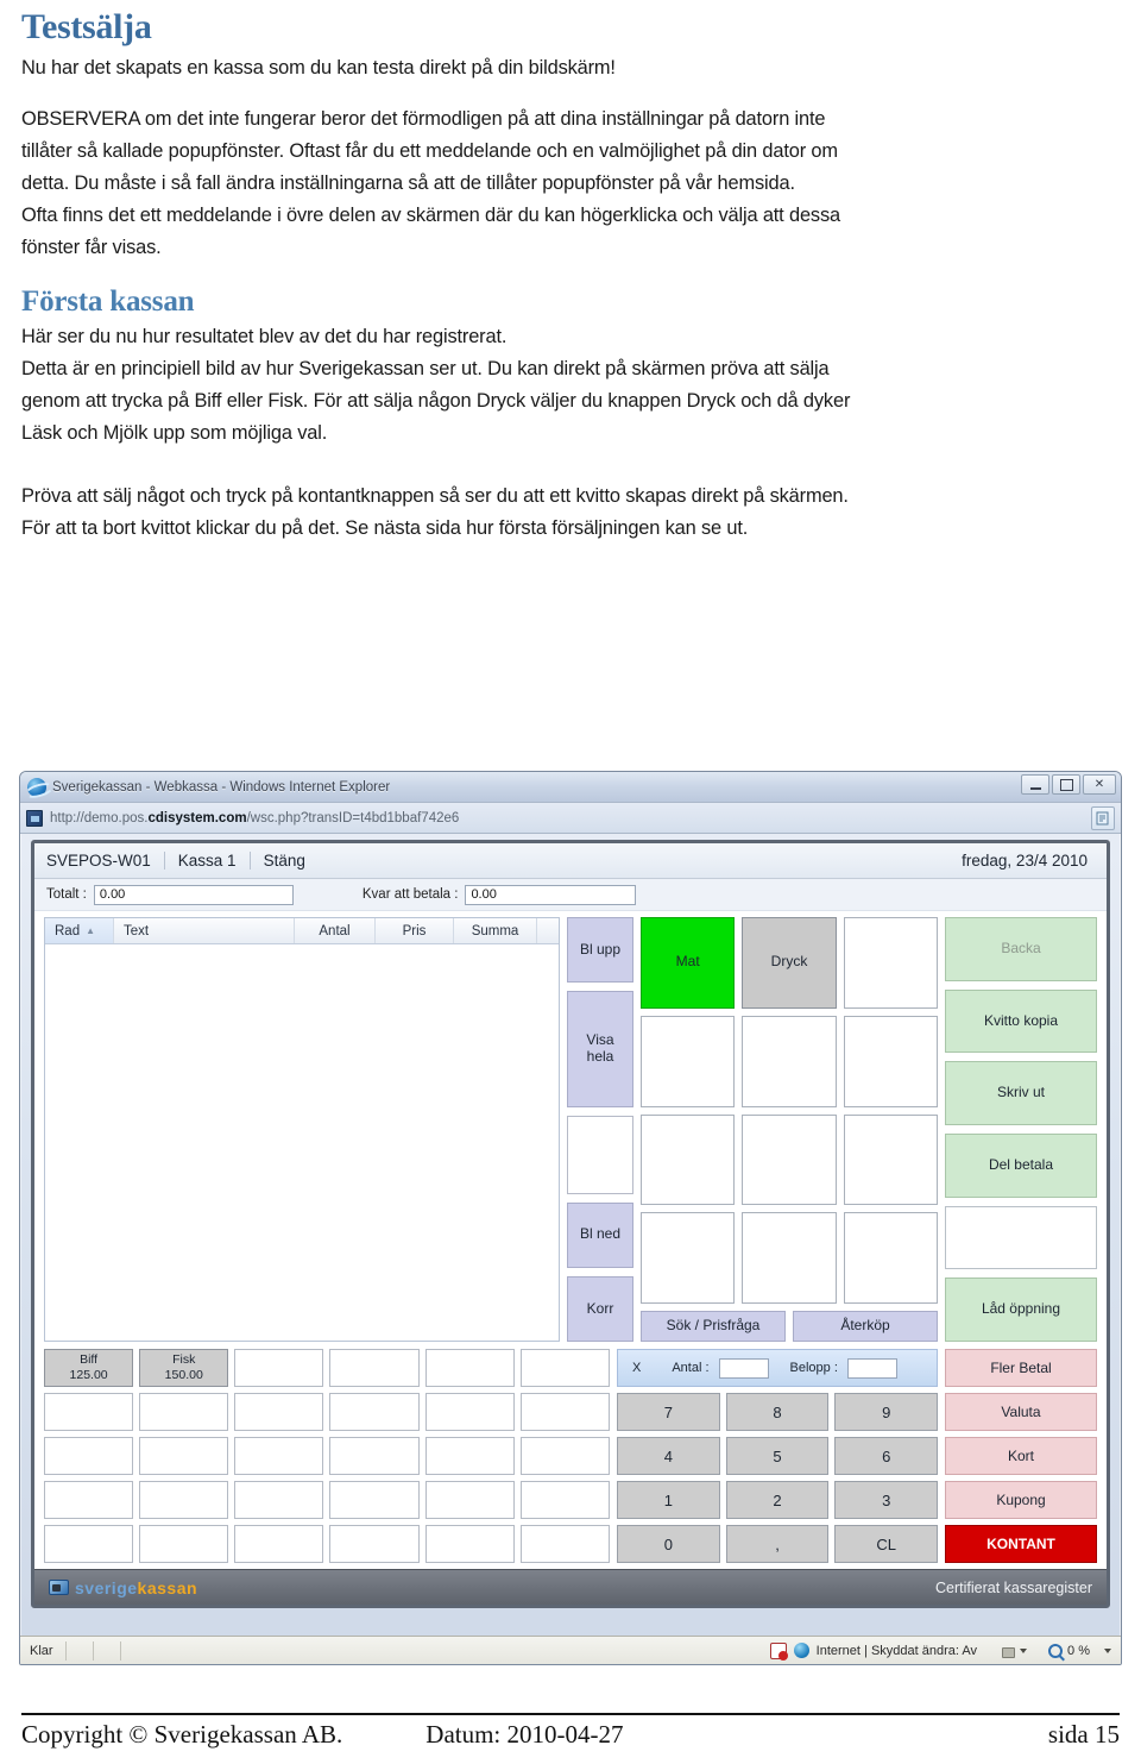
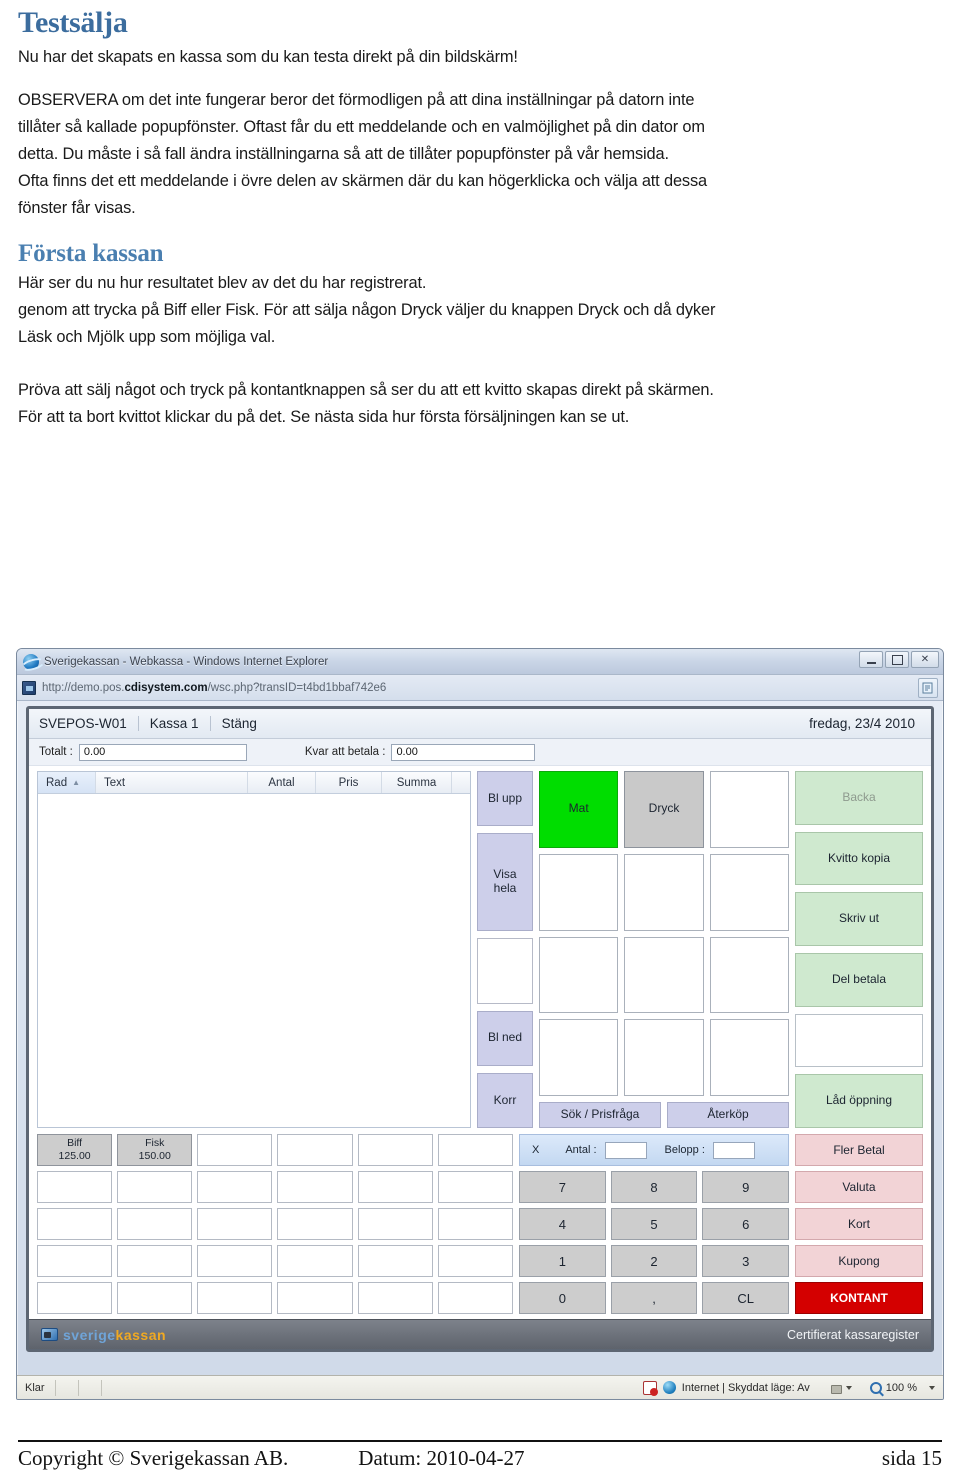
  Testsälja
  Nu har det skapats en kassa som du kan testa direkt på din bildskärm!
  OBSERVERA om det inte fungerar beror det förmodligen på att dina inställningar på datorn inte
  tillåter så kallade popupfönster. Oftast får du ett meddelande och en valmöjlighet på din dator om
  detta. Du måste i så fall ändra inställningarna så att de tillåter popupfönster på vår hemsida.
  Ofta finns det ett meddelande i övre delen av skärmen där du kan högerklicka och välja att dessa
  fönster får visas.
  Första kassan
  Här ser du nu hur resultatet blev av det du har registrerat.
- Detta är en principiell bild av hur Sverigekassan ser ut. Du kan direkt på skärmen pröva att sälja
  genom att trycka på Biff eller Fisk. För att sälja någon Dryck väljer du knappen Dryck och då dyker
  Läsk och Mjölk upp som möjliga val.
  Pröva att sälj något och tryck på kontantknappen så ser du att ett kvitto skapas direkt på skärmen.
  För att ta bort kvittot klickar du på det. Se nästa sida hur första försäljningen kan se ut.
  Sverigekassan - Webkassa - Windows Internet Explorer
  ✕
  http://demo.pos.cdisystem.com/wsc.php?transID=t4bd1bbaf742e6
  SVEPOS-W01
  Kassa 1
  Stäng
  fredag, 23/4 2010
  Totalt :
  0.00
  Kvar att betala :
  0.00
  Rad
  ▲
  Text
  Antal
  Pris
  Summa
  Bl upp
  Visa
  hela
  Bl ned
  Korr
  Mat
  Dryck
  Sök / Prisfråga
  Återköp
  Backa
  Kvitto kopia
  Skriv ut
  Del betala
  Låd öppning
  Biff
  125.00
  Fisk
  150.00
  X
  Antal :
  Belopp :
  7
  8
  9
  4
  5
  6
  1
  2
  3
  0
  ,
  CL
  Fler Betal
  Valuta
  Kort
  Kupong
  KONTANT
  sverigekassan
  Certifierat kassaregister
  Klar
- Internet | Skyddat ändra: Av
+ Internet | Skyddat läge: Av
- 0 %
+ 100 %
  Copyright © Sverigekassan AB.
  Datum: 2010-04-27
  sida 15
